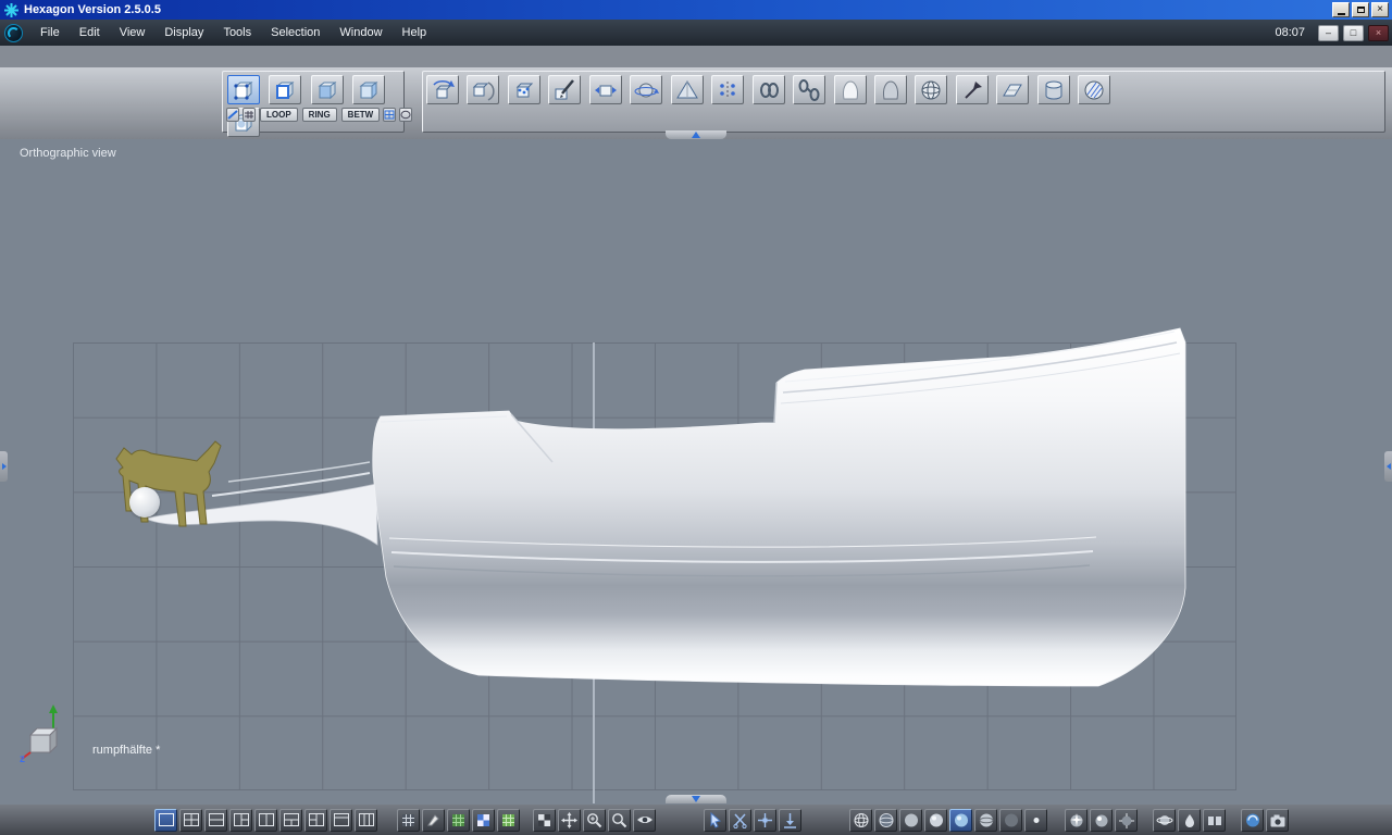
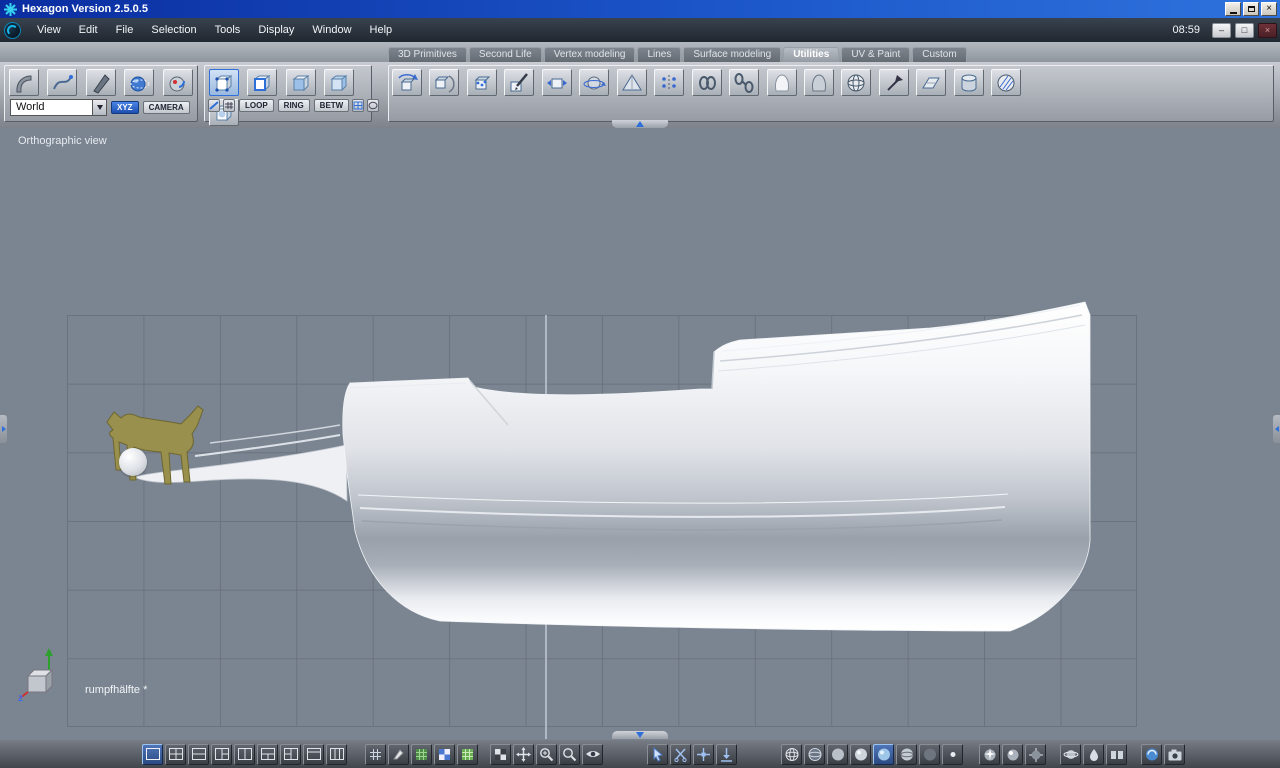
  Hexagon Version 2.5.0.5
  ×
- File
+ View
  Edit
- View
+ File
- Display
+ Selection
  Tools
- Selection
+ Display
  Window
  Help
- 08:07
+ 08:59
  –
  □
  ×
+ 3D Primitives
+ Second Life
+ Vertex modeling
+ Lines
+ Surface modeling
+ Utilities
+ UV & Paint
+ Custom
+ World
+ XYZ
+ CAMERA
  LOOP
  RING
  BETW
  z
  Orthographic view
  rumpfhälfte *
